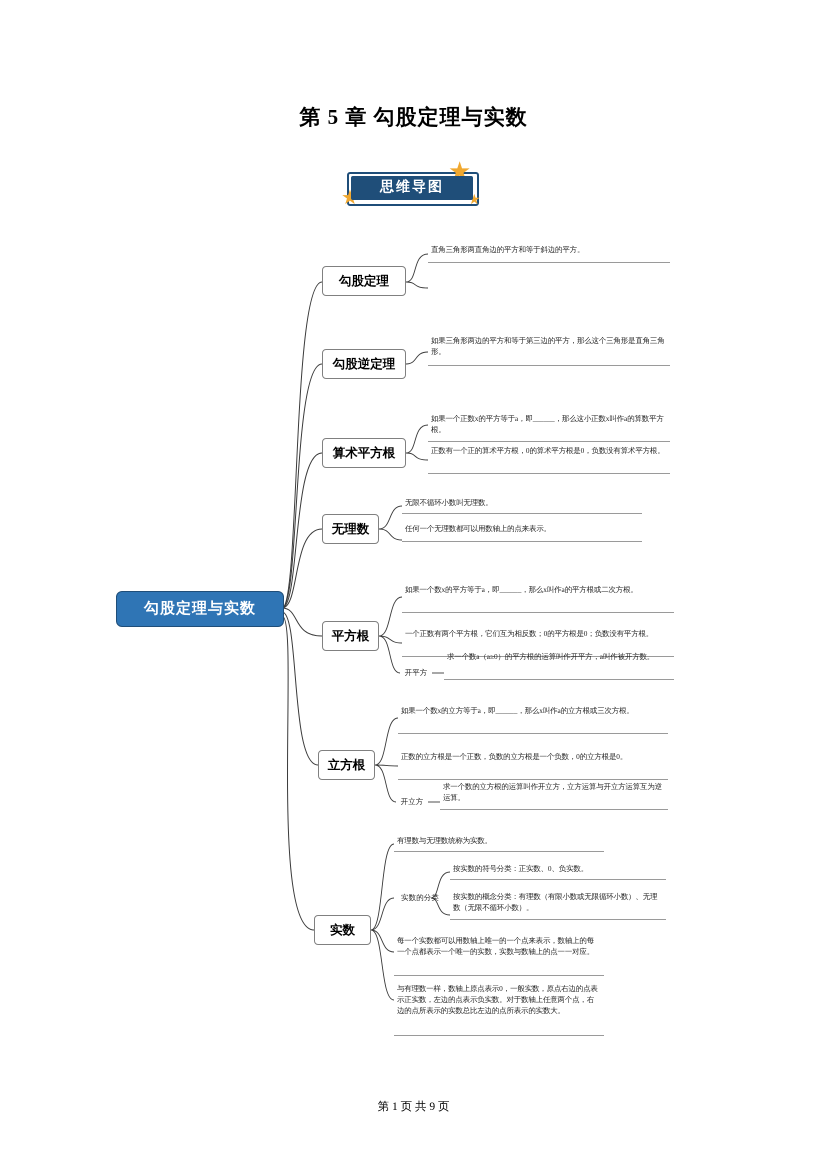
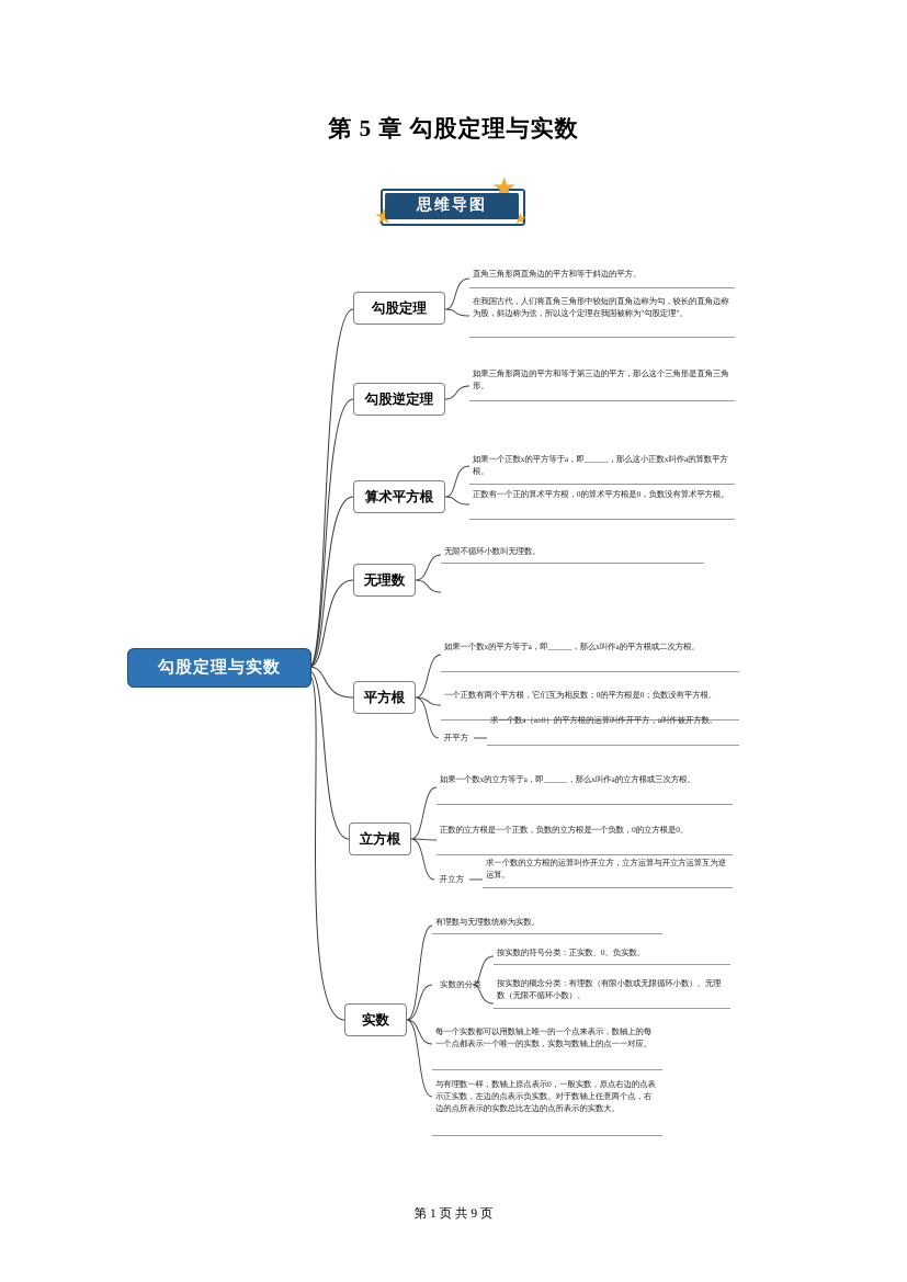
  第 5 章 勾股定理与实数
  ★
  ★
  ★
  思维导图
  勾股定理与实数
  勾股定理
  直角三角形两直角边的平方和等于斜边的平方。
+ 在我国古代，人们将直角三角形中较短的直角边称为勾，较长的直角边称为股，斜边称为弦，所以这个定理在我国被称为"勾股定理"。
  勾股逆定理
  如果三角形两边的平方和等于第三边的平方，那么这个三角形是直角三角形。
  算术平方根
  如果一个正数x的平方等于a，即______，那么这小正数x叫作a的算数平方根。
  正数有一个正的算术平方根，0的算术平方根是0，负数没有算术平方根。
  无理数
  无限不循环小数叫无理数。
- 任何一个无理数都可以用数轴上的点来表示。
  平方根
  如果一个数x的平方等于a，即______，那么x叫作a的平方根或二次方根。
  一个正数有两个平方根，它们互为相反数；0的平方根是0；负数没有平方根。
  开平方
  求一个数a（a≥0）的平方根的运算叫作开平方，a叫作被开方数。
  立方根
  如果一个数x的立方等于a，即______，那么x叫作a的立方根或三次方根。
  正数的立方根是一个正数，负数的立方根是一个负数，0的立方根是0。
  开立方
  求一个数的立方根的运算叫作开立方，立方运算与开立方运算互为逆运算。
  实数
  有理数与无理数统称为实数。
  实数的分类
  按实数的符号分类：正实数、0、负实数。
  按实数的概念分类：有理数（有限小数或无限循环小数）、无理数（无限不循环小数）。
  每一个实数都可以用数轴上唯一的一个点来表示，数轴上的每一个点都表示一个唯一的实数，实数与数轴上的点一一对应。
  与有理数一样，数轴上原点表示0，一般实数，原点右边的点表示正实数，左边的点表示负实数。对于数轴上任意两个点，右边的点所表示的实数总比左边的点所表示的实数大。
  第 1 页 共 9 页
